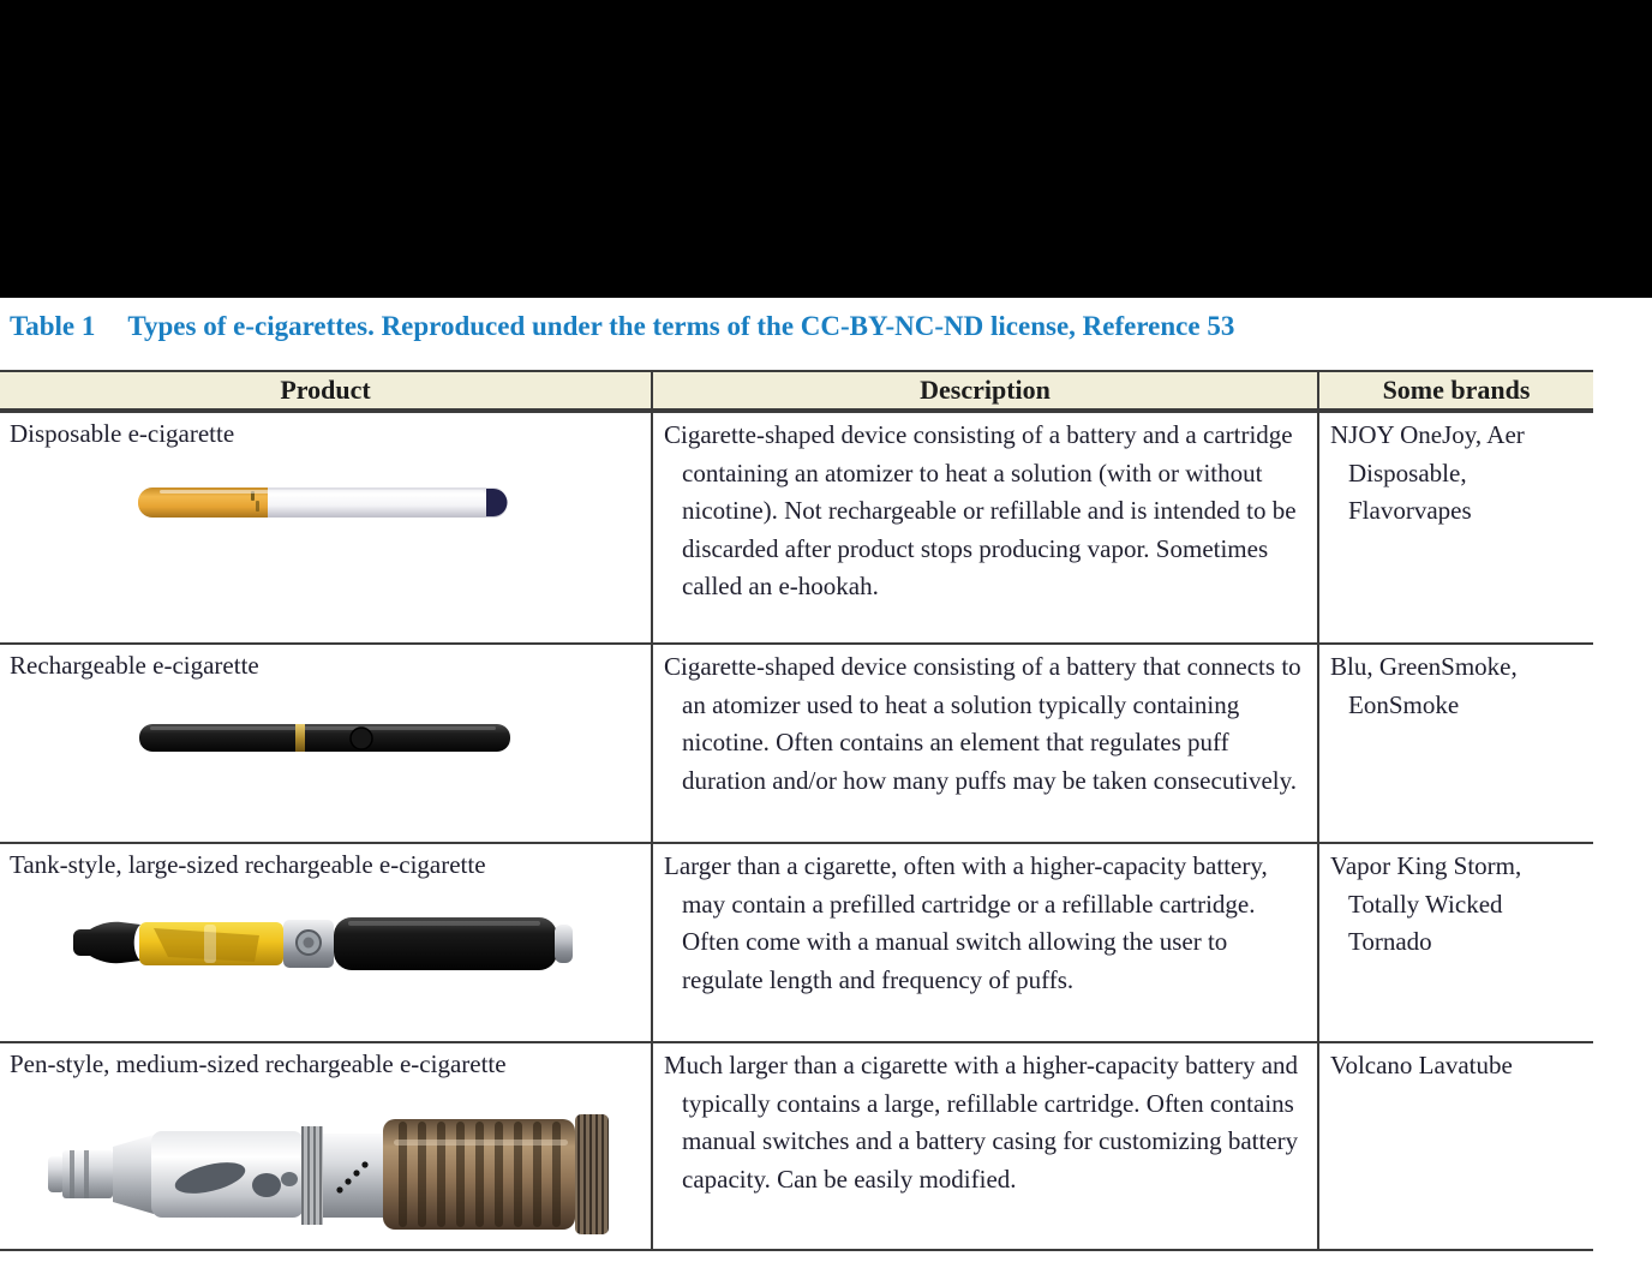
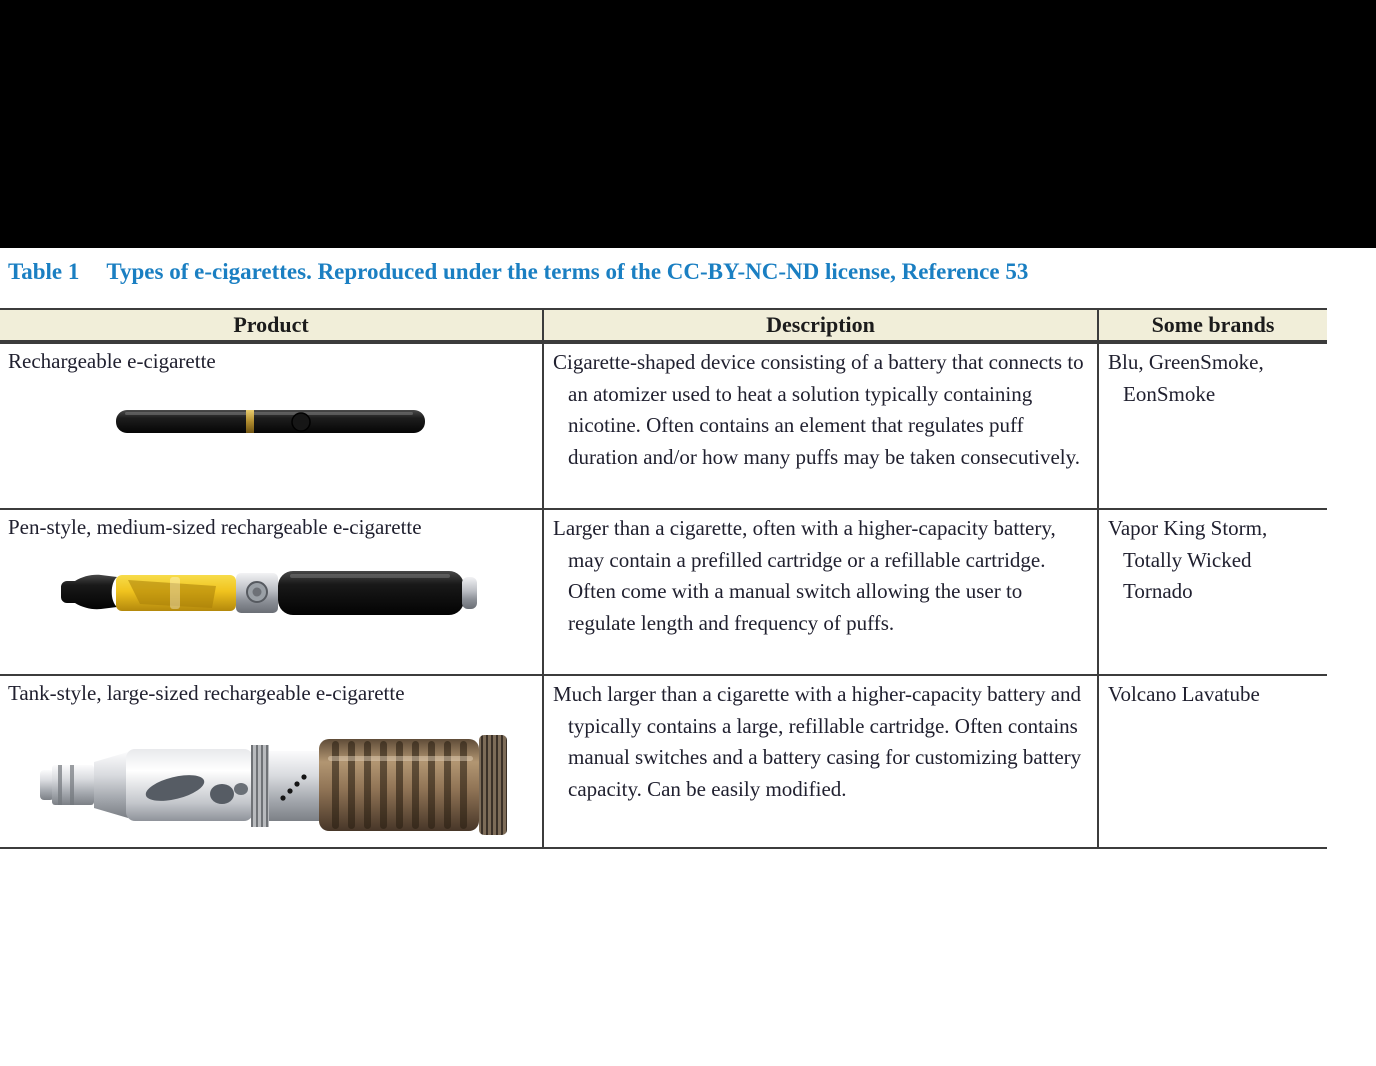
  Table 1
  Types of e-cigarettes. Reproduced under the terms of the CC-BY-NC-ND license, Reference 53
  Product
  Description
  Some brands
- Disposable e-cigarette
- Cigarette-shaped device consisting of a battery and a cartridge containing an atomizer to heat a solution (with or without nicotine). Not rechargeable or refillable and is intended to be discarded after product stops producing vapor. Sometimes called an e-hookah.
- NJOY OneJoy, Aer Disposable, Flavorvapes
  Rechargeable e-cigarette
  Cigarette-shaped device consisting of a battery that connects to an atomizer used to heat a solution typically containing nicotine. Often contains an element that regulates puff duration and/or how many puffs may be taken consecutively.
  Blu, GreenSmoke, EonSmoke
- Tank-style, large-sized rechargeable e-cigarette
+ Pen-style, medium-sized rechargeable e-cigarette
  Larger than a cigarette, often with a higher-capacity battery, may contain a prefilled cartridge or a refillable cartridge. Often come with a manual switch allowing the user to regulate length and frequency of puffs.
  Vapor King Storm, Totally Wicked Tornado
- Pen-style, medium-sized rechargeable e-cigarette
+ Tank-style, large-sized rechargeable e-cigarette
  Much larger than a cigarette with a higher-capacity battery and typically contains a large, refillable cartridge. Often contains manual switches and a battery casing for customizing battery capacity. Can be easily modified.
  Volcano Lavatube
